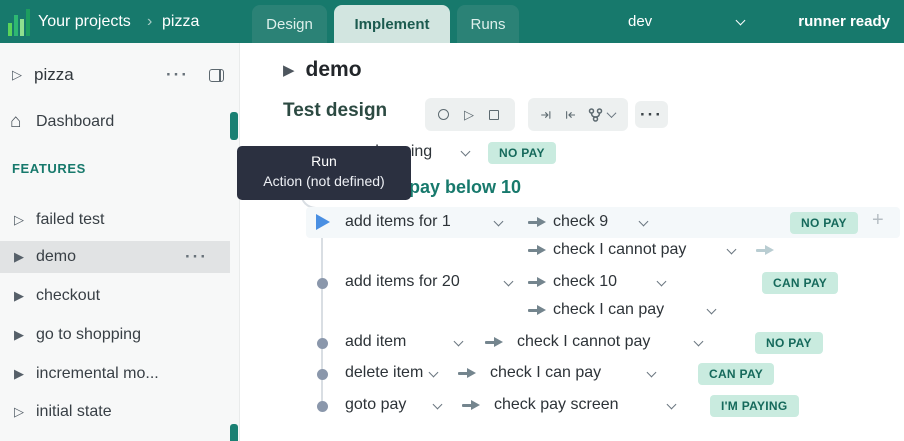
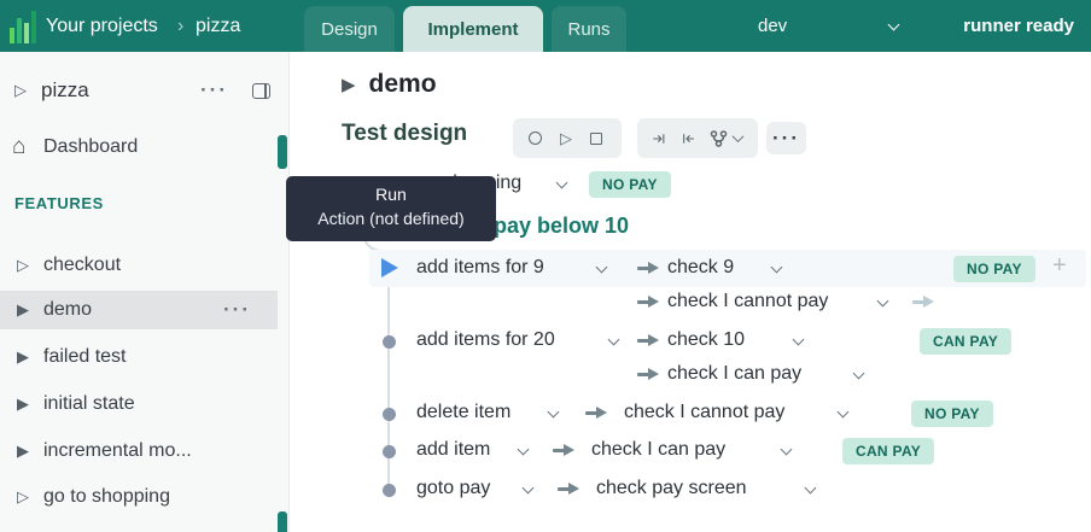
  Your projects
  ›
  pizza
  Design
  Implement
  Runs
  dev
  runner ready
  ▷
  pizza
  ···
  ⌂
  Dashboard
  FEATURES
  ▷
- failed test
+ checkout
  ▶
  demo
  ···
  ▶
- checkout
+ failed test
  ▶
- go to shopping
+ initial state
  ▶
  incremental mo...
  ▷
- initial state
+ go to shopping
  ▶
  demo
  Test design
  ▷
  ···
  NO PAY
  Run
  Action (not defined)
- add items for 1
+ add items for 9
  check 9
  NO PAY
  +
  check I cannot pay
  add items for 20
  check 10
  CAN PAY
  check I can pay
- add item
+ delete item
  check I cannot pay
  NO PAY
- delete item
+ add item
  check I can pay
  CAN PAY
  goto pay
  check pay screen
- I'M PAYING
